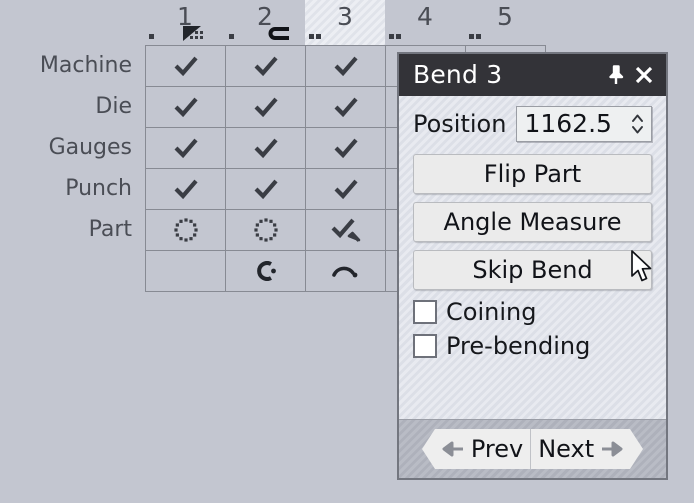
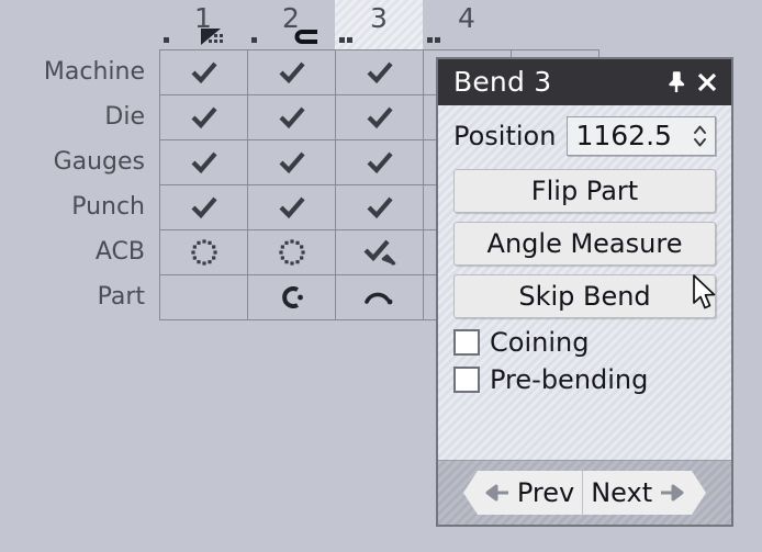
  1
  2
  3
  4
- 5
  Machine
  Die
  Gauges
  Punch
+ ACB
  Part
  Bend 3
  Position
  1162.5
  Flip Part
  Angle Measure
  Skip Bend
  Coining
  Pre-bending
  Prev
  Next
